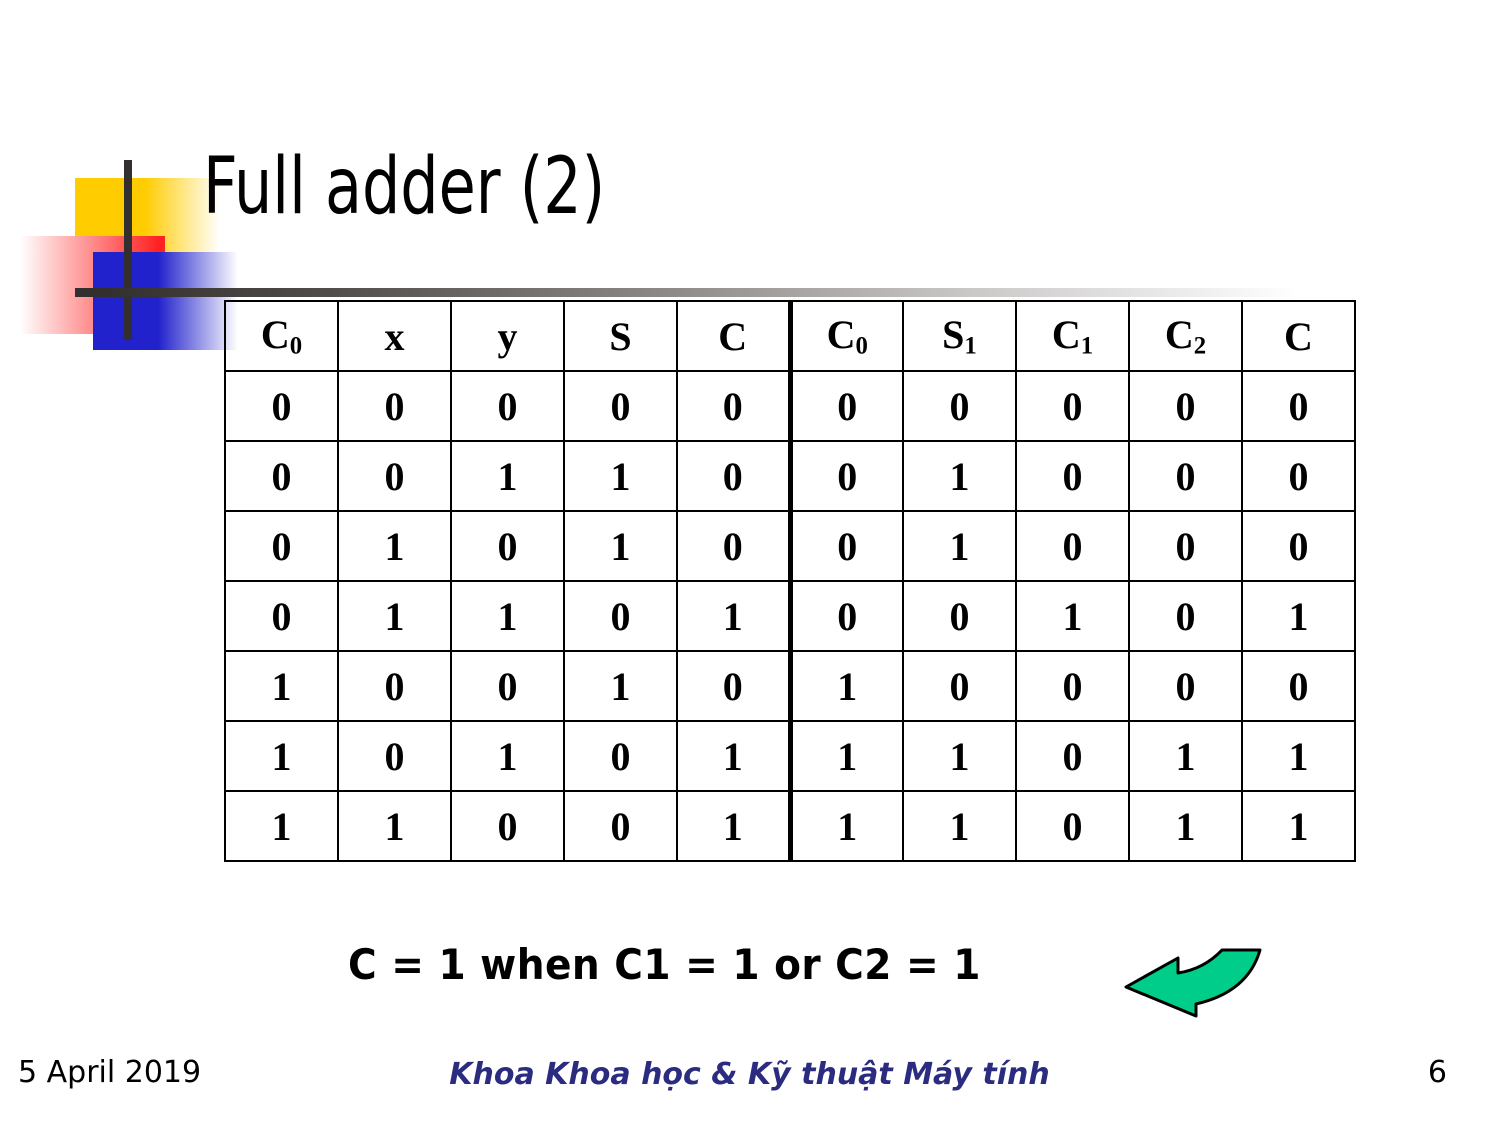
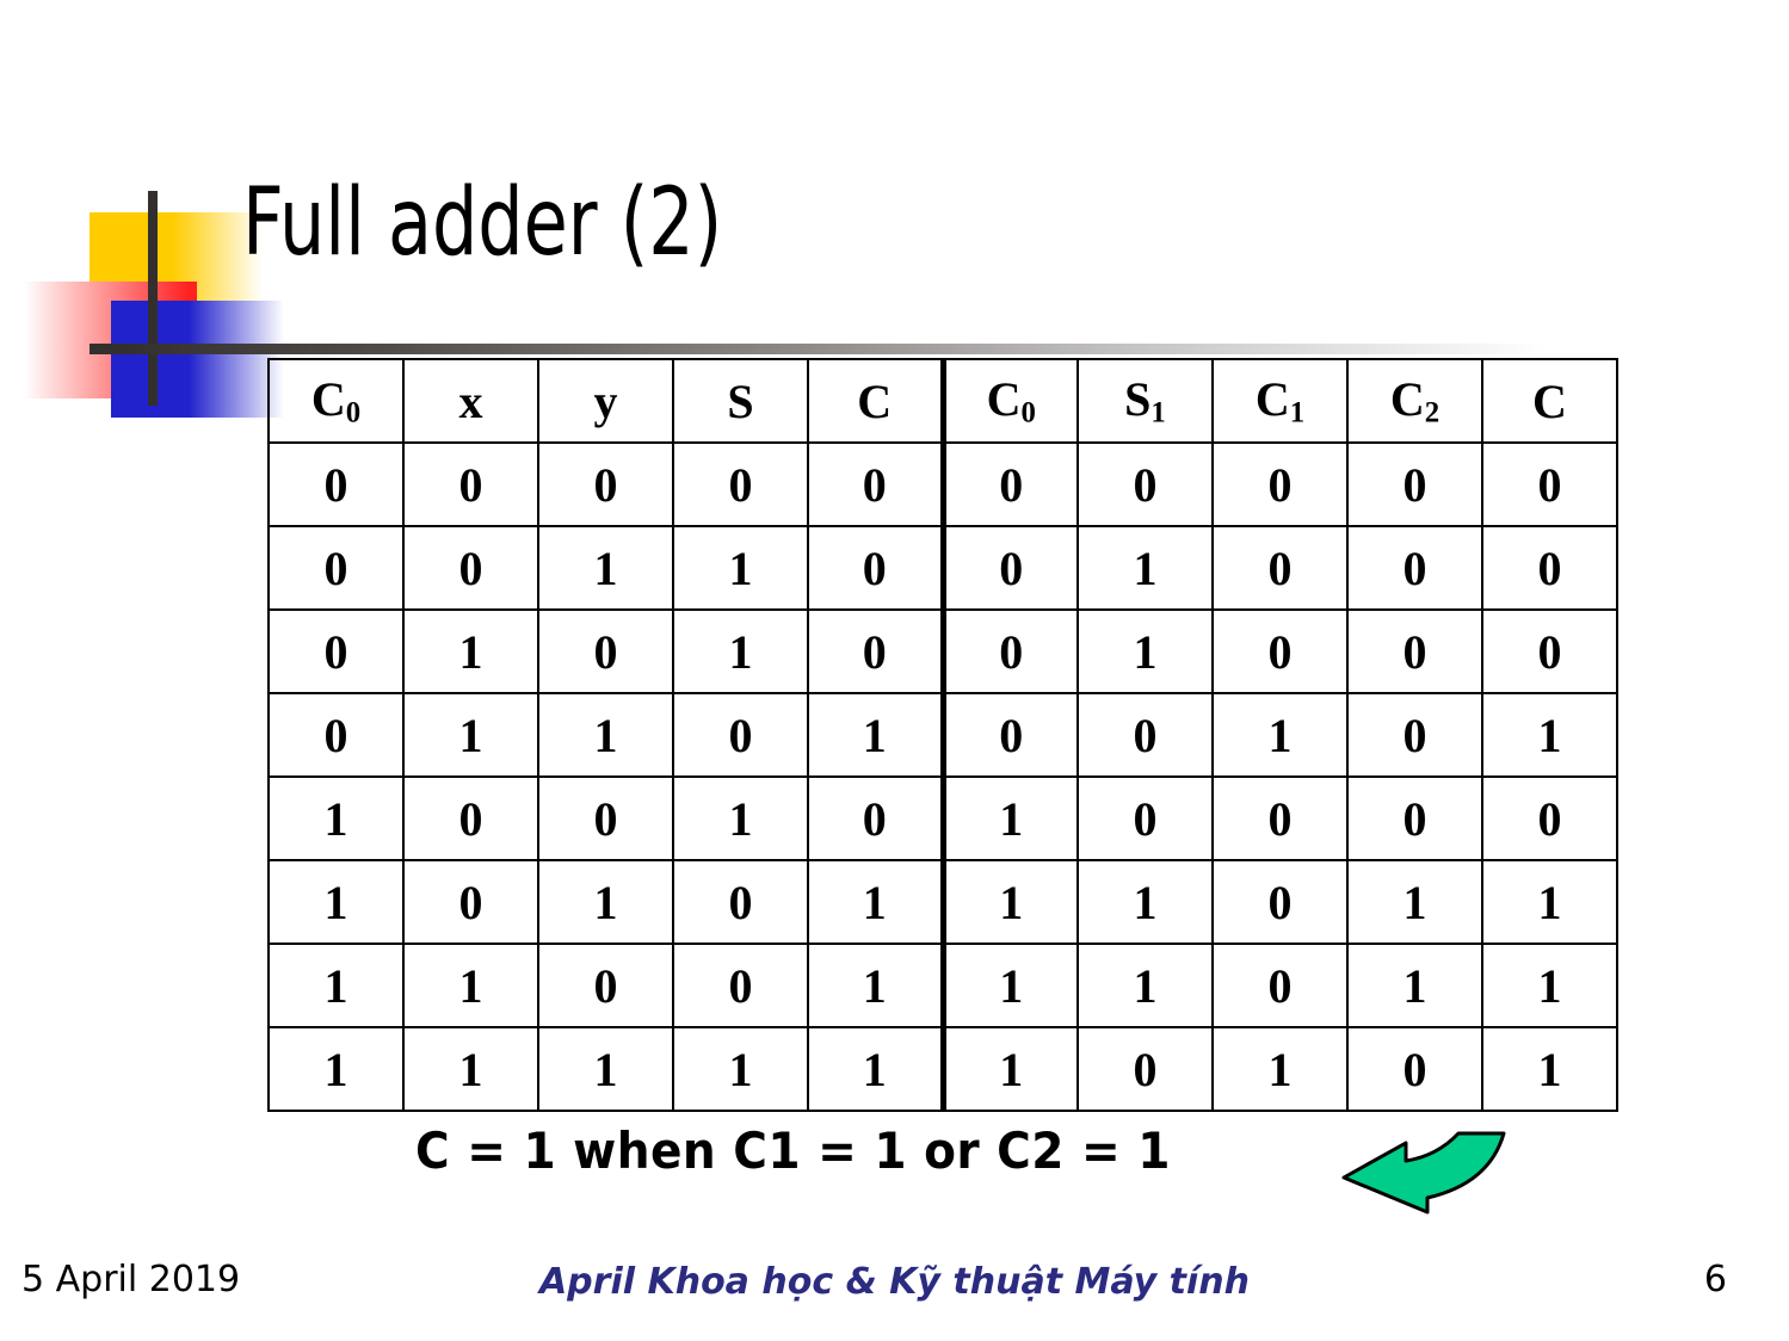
  Full adder (2)
  C0	x	y	S	C	C0	S1	C1	C2	C
  0	0	0	0	0	0	0	0	0	0
  0	0	1	1	0	0	1	0	0	0
  0	1	0	1	0	0	1	0	0	0
  0	1	1	0	1	0	0	1	0	1
  1	0	0	1	0	1	0	0	0	0
  1	0	1	0	1	1	1	0	1	1
  1	1	0	0	1	1	1	0	1	1
+ 1	1	1	1	1	1	0	1	0	1
  C = 1 when C1 = 1 or C2 = 1
  5 April 2019
- Khoa Khoa học & Kỹ thuật Máy tính
+ April Khoa học & Kỹ thuật Máy tính
  6
